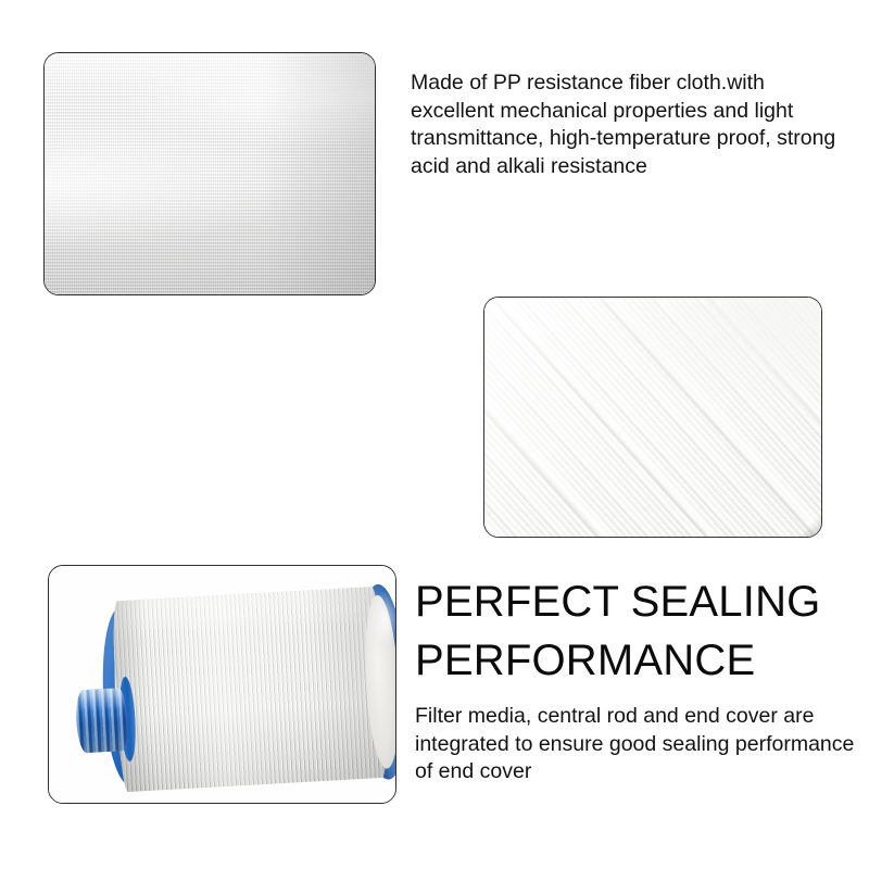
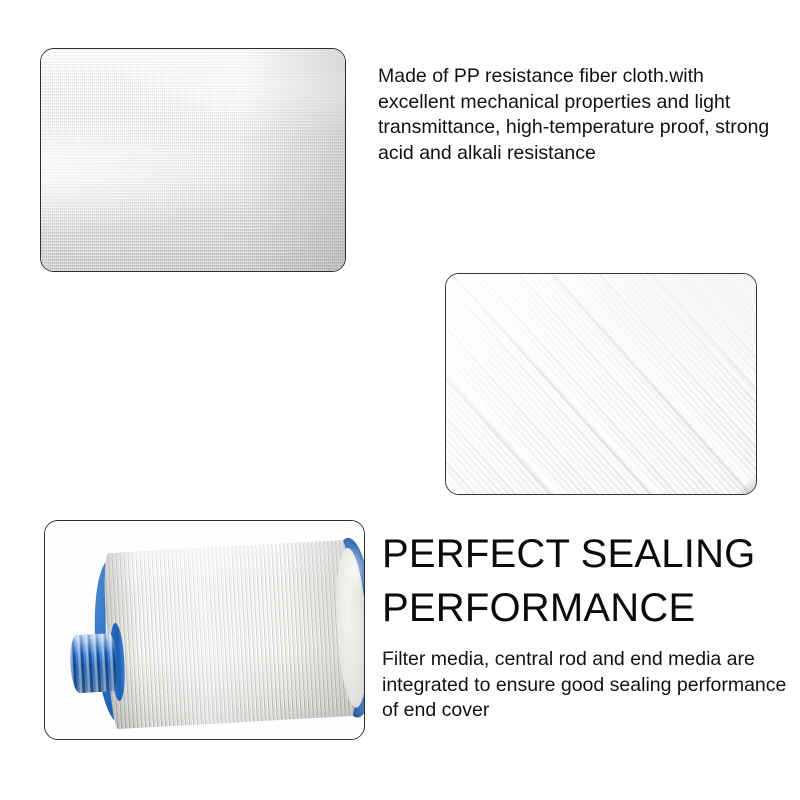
  Made of PP resistance fiber cloth.with excellent mechanical properties and light transmittance, high-temperature proof, strong acid and alkali resistance
  PERFECT SEALING
  PERFORMANCE
- Filter media, central rod and end cover are integrated to ensure good sealing performance of end cover
+ Filter media, central rod and end media are integrated to ensure good sealing performance of end cover
